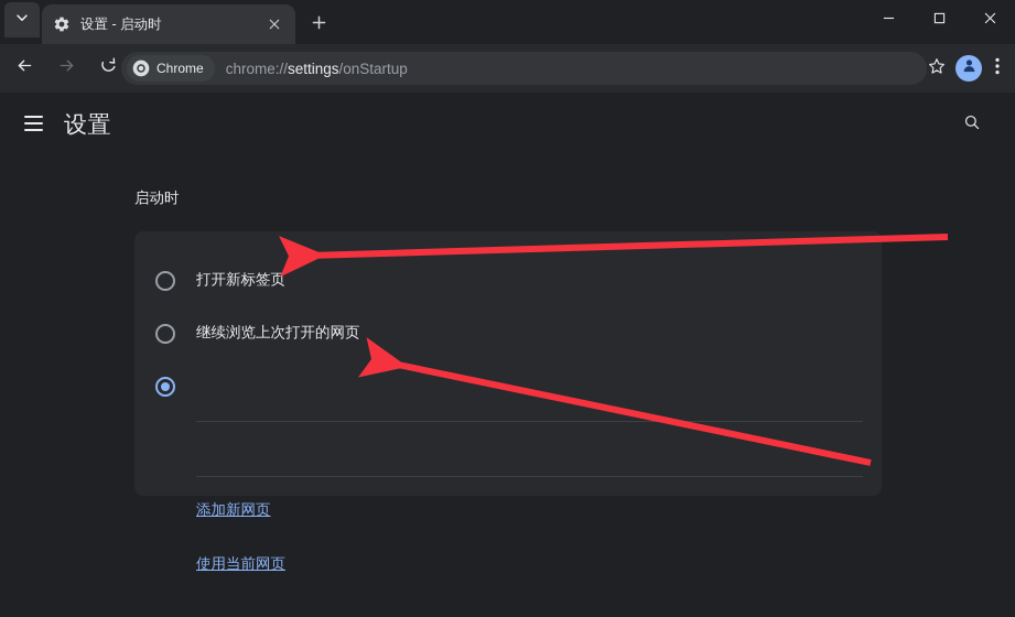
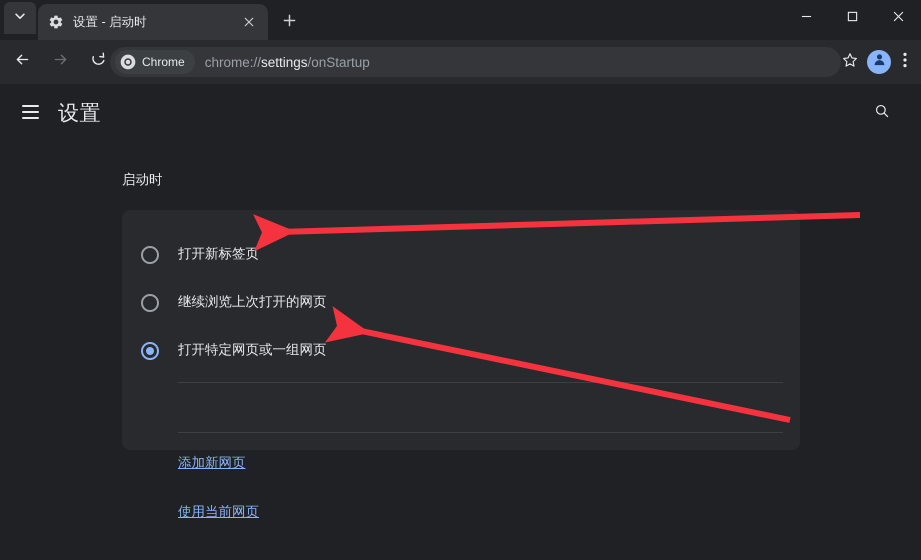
  设置 - 启动时
  Chrome
  chrome://settings/onStartup
  设置
  启动时
  打开新标签页
  继续浏览上次打开的网页
+ 打开特定网页或一组网页
  添加新网页
  使用当前网页
